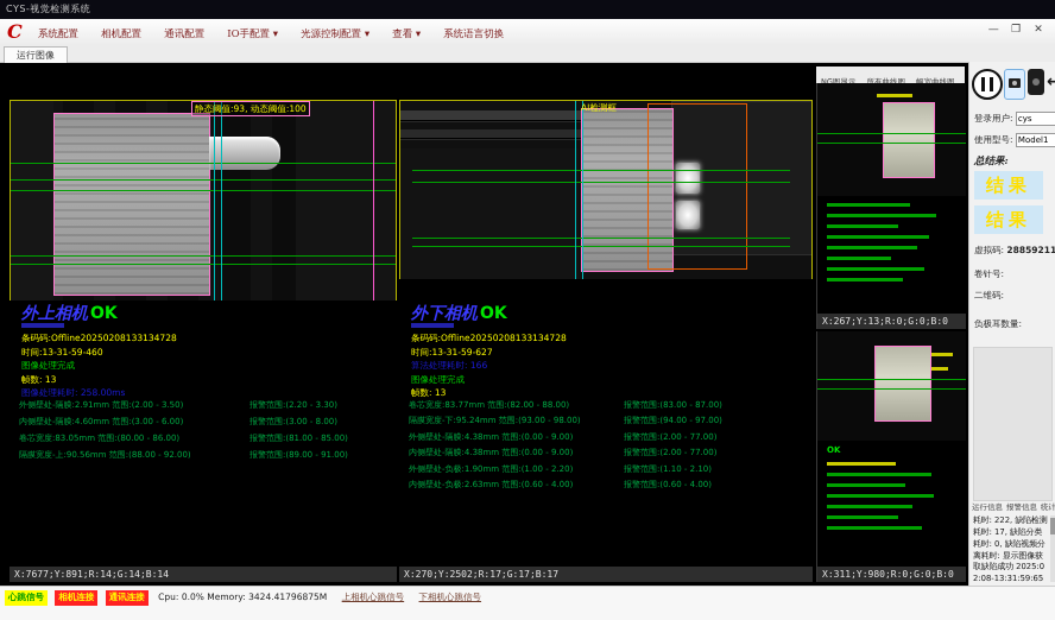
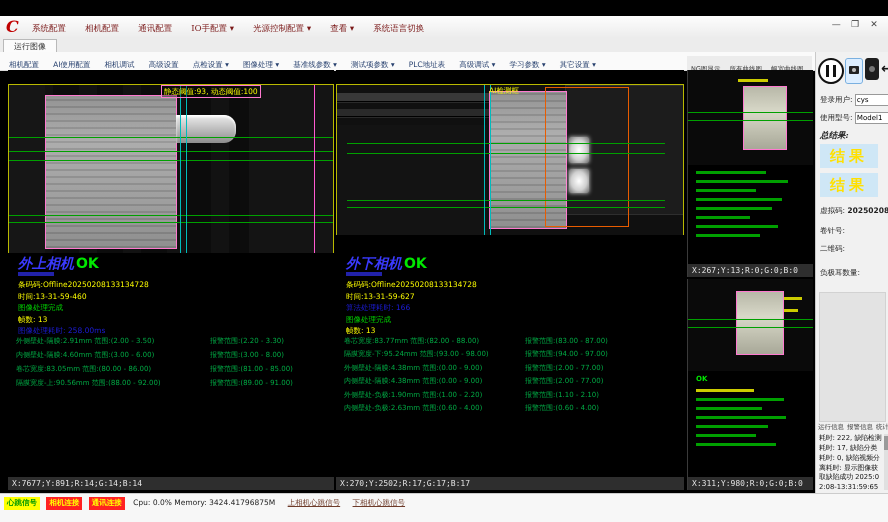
- CYS-视觉检测系统
  C
  系统配置 相机配置 通讯配置 IO手配置 ▾ 光源控制配置 ▾ 查看 ▾ 系统语言切换
  — ❐ ✕
  运行图像
+ 相机配置 AI使用配置 相机调试 高级设置 点检设置 ▾ 图像处理 ▾ 基准线参数 ▾ 测试项参数 ▾ PLC地址表 高级调试 ▾ 学习参数 ▾ 其它设置 ▾
  静态阈值:93, 动态阈值:100
  外上相机 OK
  条码码:Offline20250208133134728
  时间:13-31-59-460
  图像处理完成
  帧数: 13
  图像处理耗时: 258.00ms
  外侧壁处-隔膜:2.91mm 范围:(2.00 - 3.50)
  报警范围:(2.20 - 3.30)
  内侧壁处-隔膜:4.60mm 范围:(3.00 - 6.00)
  报警范围:(3.00 - 8.00)
  卷芯宽度:83.05mm 范围:(80.00 - 86.00)
  报警范围:(81.00 - 85.00)
  隔膜宽度-上:90.56mm 范围:(88.00 - 92.00)
  报警范围:(89.00 - 91.00)
  X:7677;Y:891;R:14;G:14;B:14
  AI检测框
  外下相机 OK
  条码码:Offline20250208133134728
  时间:13-31-59-627
  算法处理耗时: 166
  图像处理完成
  帧数: 13
  卷芯宽度:83.77mm 范围:(82.00 - 88.00)
  报警范围:(83.00 - 87.00)
  隔膜宽度-下:95.24mm 范围:(93.00 - 98.00)
  报警范围:(94.00 - 97.00)
  外侧壁处-隔膜:4.38mm 范围:(0.00 - 9.00)
  报警范围:(2.00 - 77.00)
  内侧壁处-隔膜:4.38mm 范围:(0.00 - 9.00)
  报警范围:(2.00 - 77.00)
  外侧壁处-负极:1.90mm 范围:(1.00 - 2.20)
  报警范围:(1.10 - 2.10)
  内侧壁处-负极:2.63mm 范围:(0.60 - 4.00)
  报警范围:(0.60 - 4.00)
  X:270;Y:2502;R:17;G:17;B:17
  NG图显示 所有曲线图 幅宽曲线图
  X:267;Y:13;R:0;G:0;B:0
  OK
  X:311;Y:980;R:0;G:0;B:0
  ←
  登录用户: cys
  使用型号: Model1
  总结果:
  结果
  结果
- 虚拟码: 28859211
+ 虚拟码: 20250208
  卷针号:
  二维码:
  负极耳数量:
  运行信息 报警信息 统计
  耗时: 222, 缺陷检测耗时: 17, 缺陷分类耗时: 0, 缺陷视频分离耗时: 显示图像获取缺陷成功 2025:02:08-13:31:59:65
  心跳信号 相机连接 通讯连接 Cpu: 0.0% Memory: 3424.41796875M 上相机心跳信号 下相机心跳信号
